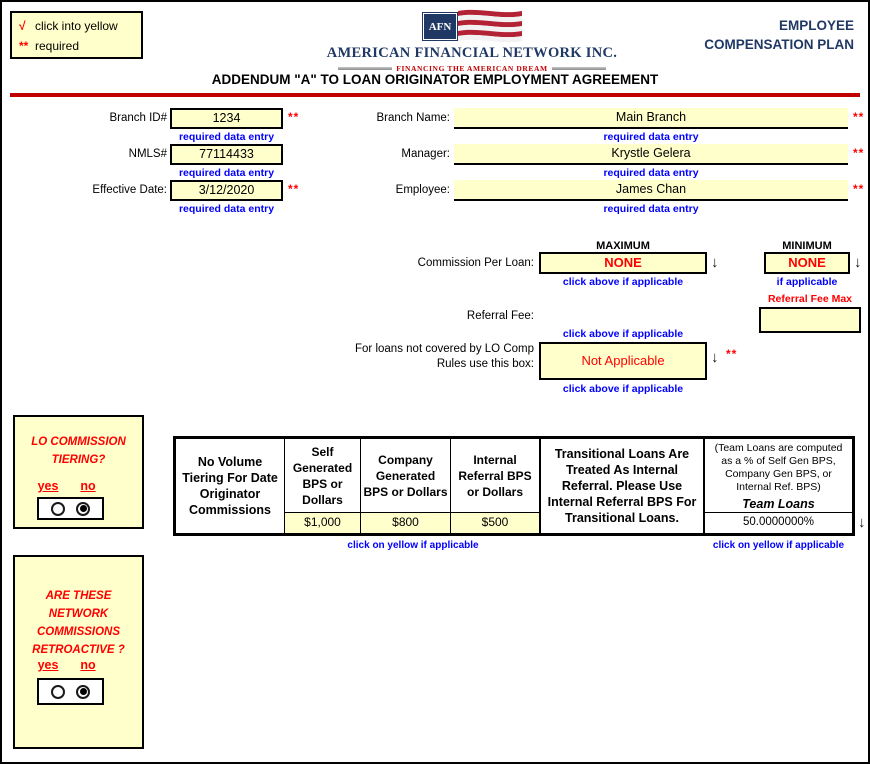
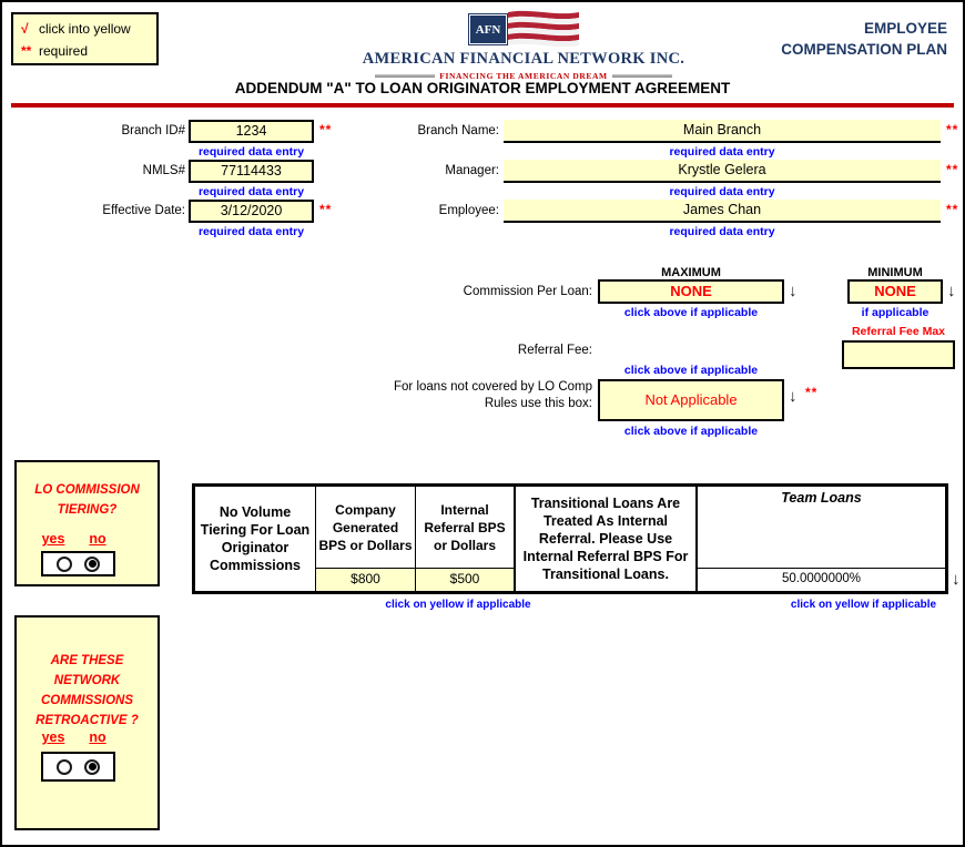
  √ click into yellow
  ** required
  AFN
  AMERICAN FINANCIAL NETWORK INC.
  FINANCING THE AMERICAN DREAM
  EMPLOYEE
  COMPENSATION PLAN
  ADDENDUM "A" TO LOAN ORIGINATOR EMPLOYMENT AGREEMENT
  Branch ID#
  1234
  **
  required data entry
  NMLS#
  77114433
  required data entry
  Effective Date:
  3/12/2020
  **
  required data entry
  Branch Name:
  Main Branch
  **
  required data entry
  Manager:
  Krystle Gelera
  **
  required data entry
  Employee:
  James Chan
  **
  required data entry
  MAXIMUM
  MINIMUM
  Commission Per Loan:
  NONE
  ↓
  click above if applicable
  NONE
  ↓
  if applicable
  Referral Fee Max
  Referral Fee:
  click above if applicable
  For loans not covered by LO Comp
  Rules use this box:
  Not Applicable
  ↓
  **
  click above if applicable
  LO COMMISSION TIERING?
  yes
  no
- No Volume Tiering For Date Originator Commissions
+ No Volume Tiering For Loan Originator Commissions
- Self Generated BPS or Dollars
- $1,000
  Company Generated BPS or Dollars
  $800
  Internal Referral BPS or Dollars
  $500
  Transitional Loans Are Treated As Internal Referral. Please Use Internal Referral BPS For Transitional Loans.
- (Team Loans are computed as a % of Self Gen BPS, Company Gen BPS, or Internal Ref. BPS)
  Team Loans
  50.0000000%
  ↓
  click on yellow if applicable
  click on yellow if applicable
  ARE THESE NETWORK COMMISSIONS RETROACTIVE ?
  yes
  no
